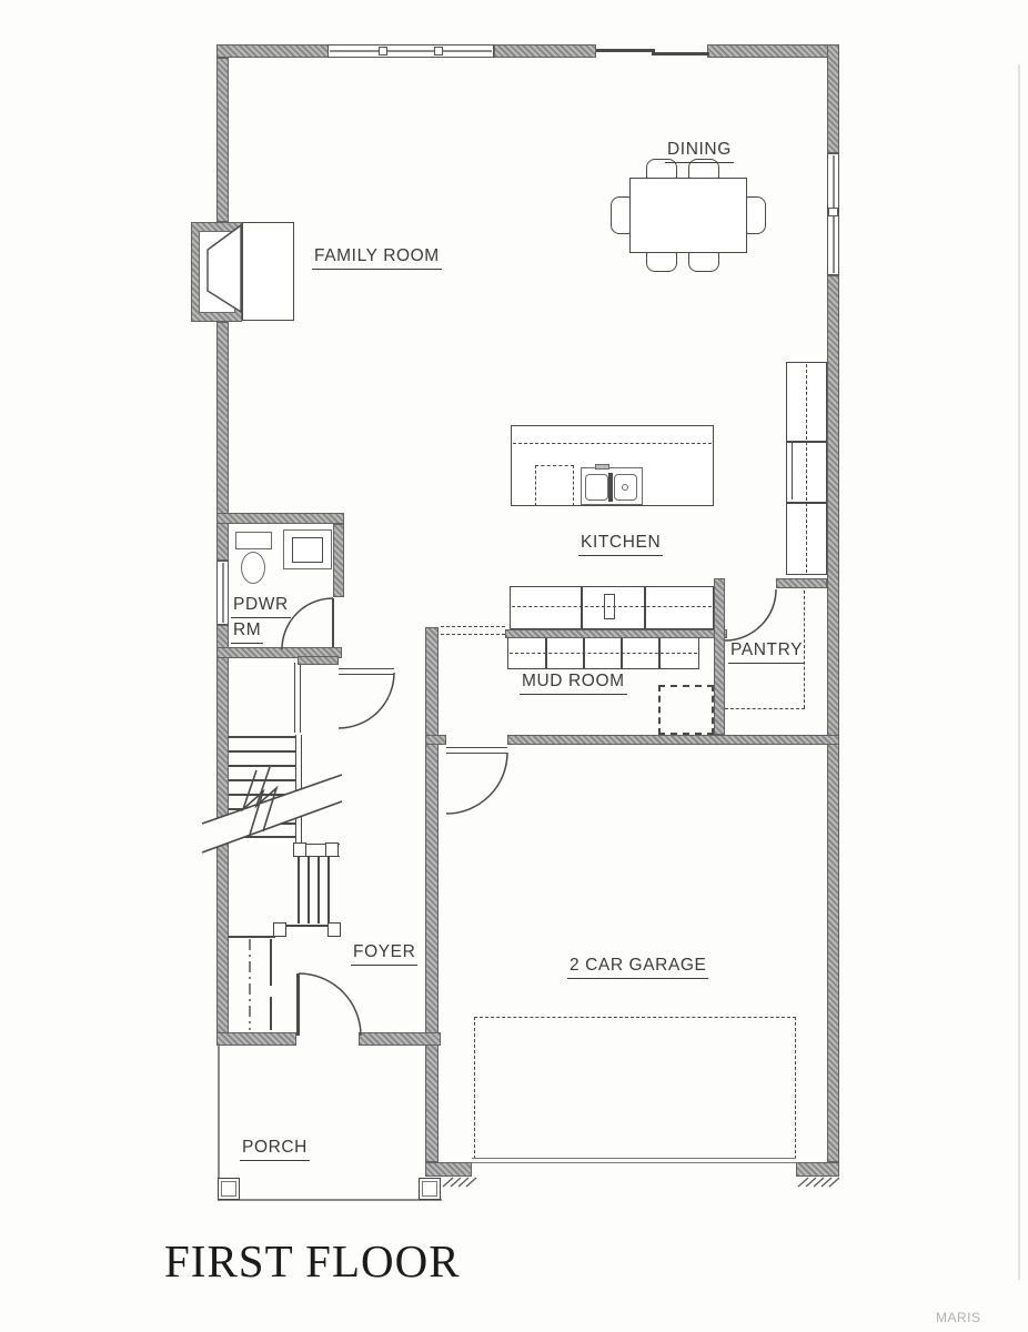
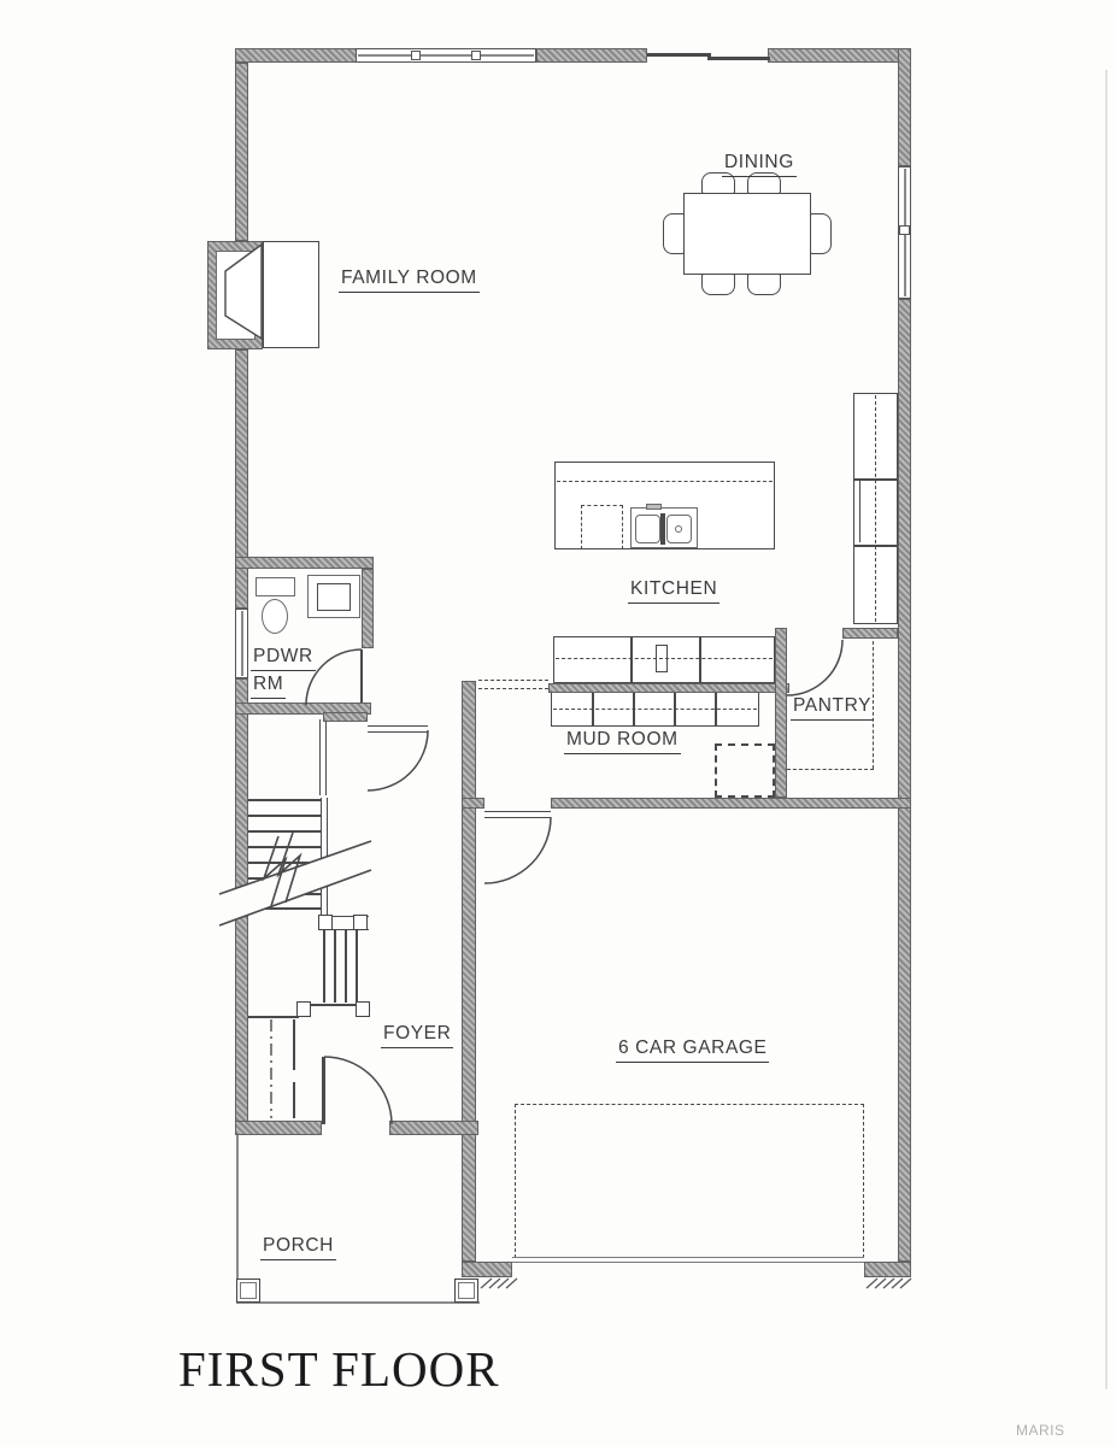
  DINING
  FAMILY ROOM
  KITCHEN
  PDWR
  RM
  MUD ROOM
  PANTRY
  FOYER
- 2 CAR GARAGE
+ 6 CAR GARAGE
  PORCH
  FIRST FLOOR
  MARIS
